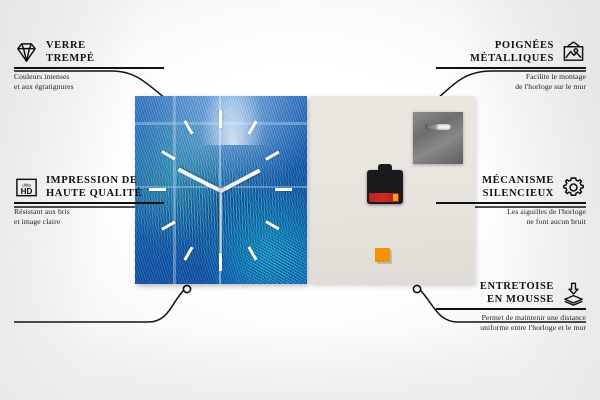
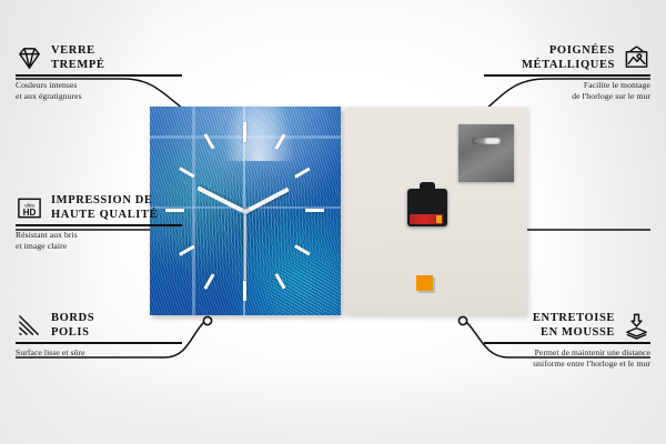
  VERRE
  TREMPÉ
  Couleurs intenses
  et aux égratignures
  HD
  IMPRESSION DE
  HAUTE QUALITÉ
  Résistant aux bris
  et image claire
+ BORDS
+ POLIS
+ Surface lisse et sûre
  POIGNÉES
  MÉTALLIQUES
  Facilite le montage
  de l'horloge sur le mur
- MÉCANISME
- SILENCIEUX
- Les aiguilles de l'horloge
- ne font aucun bruit
  ENTRETOISE
  EN MOUSSE
  Permet de maintenir une distance
  uniforme entre l'horloge et le mur
